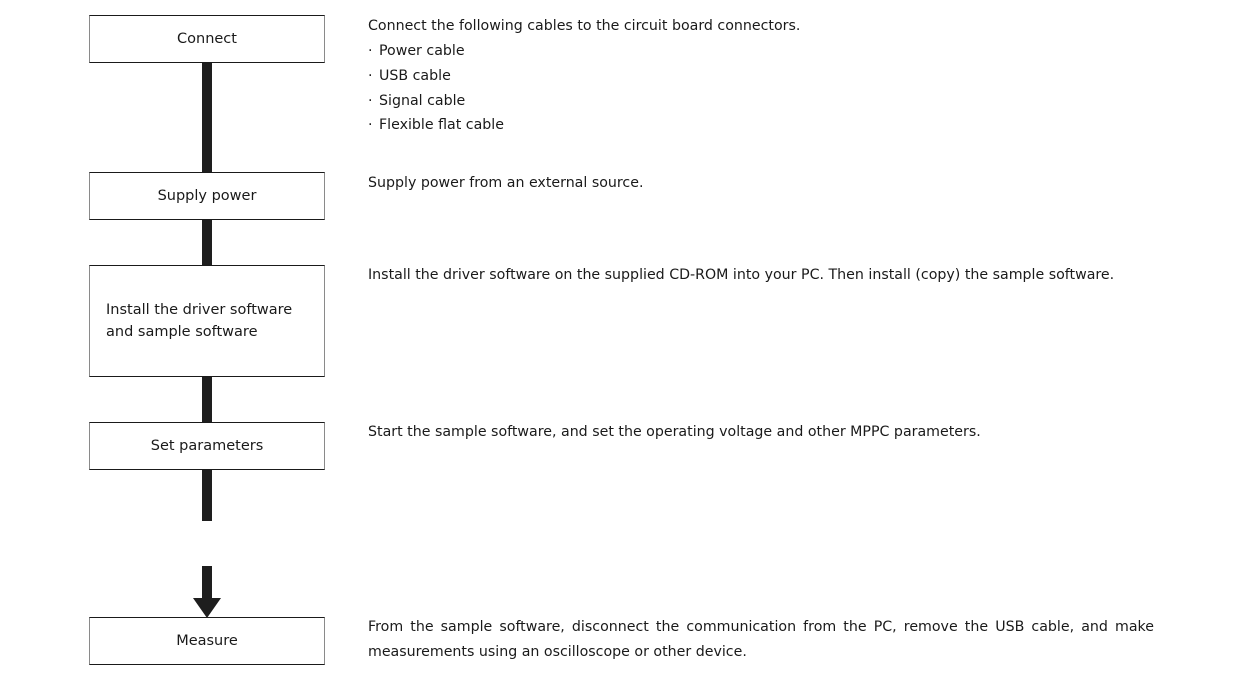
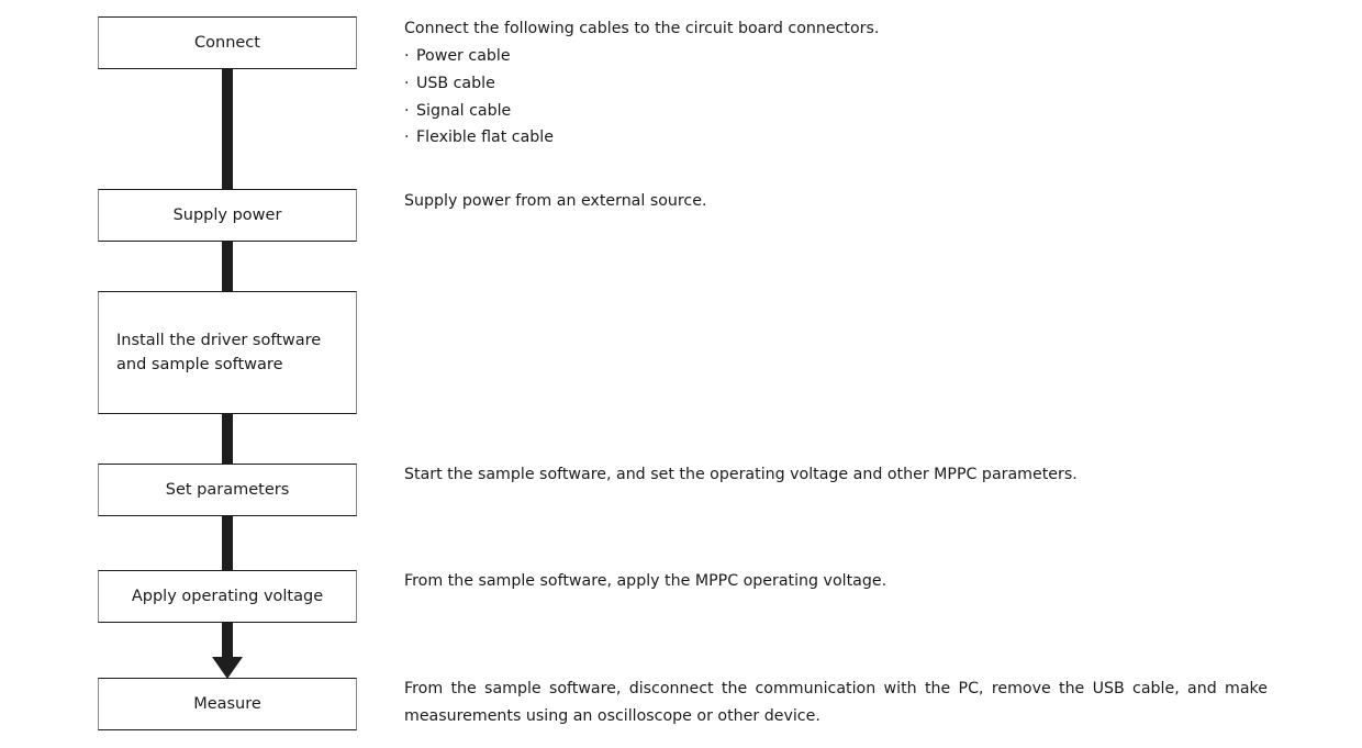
  Connect
  Supply power
  Install the driver software
  and sample software
  Set parameters
+ Apply operating voltage
  Measure
  Connect the following cables to the circuit board connectors.
  · Power cable
  · USB cable
  · Signal cable
  · Flexible flat cable
  Supply power from an external source.
- Install the driver software on the supplied CD-ROM into your PC. Then install (copy) the sample software.
  Start the sample software, and set the operating voltage and other MPPC parameters.
+ From the sample software, apply the MPPC operating voltage.
- From the sample software, disconnect the communication from the PC, remove the USB cable, and make measurements using an oscilloscope or other device.
+ From the sample software, disconnect the communication with the PC, remove the USB cable, and make measurements using an oscilloscope or other device.
